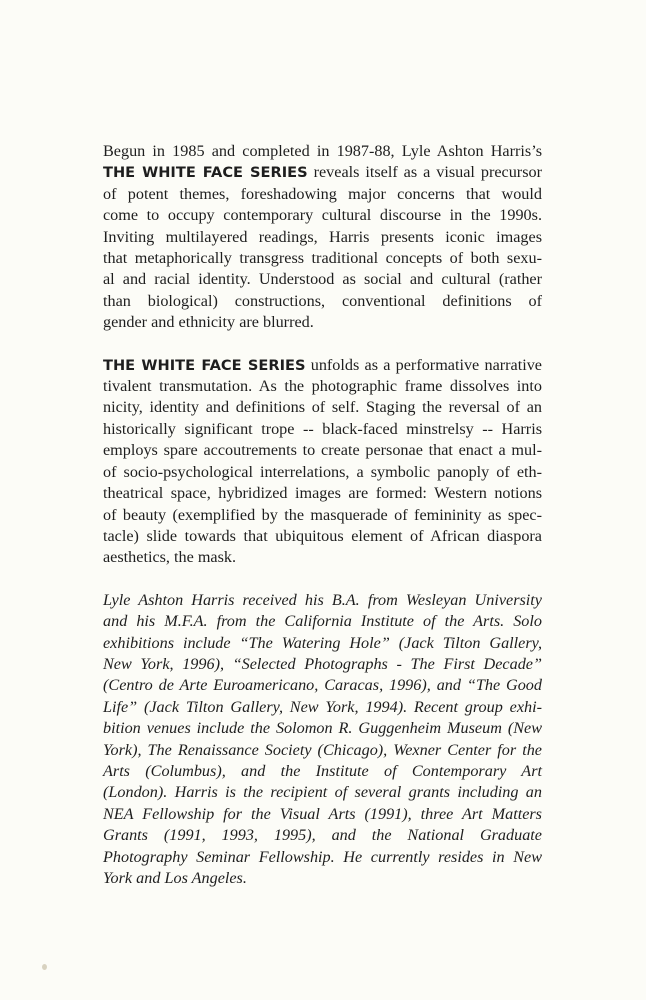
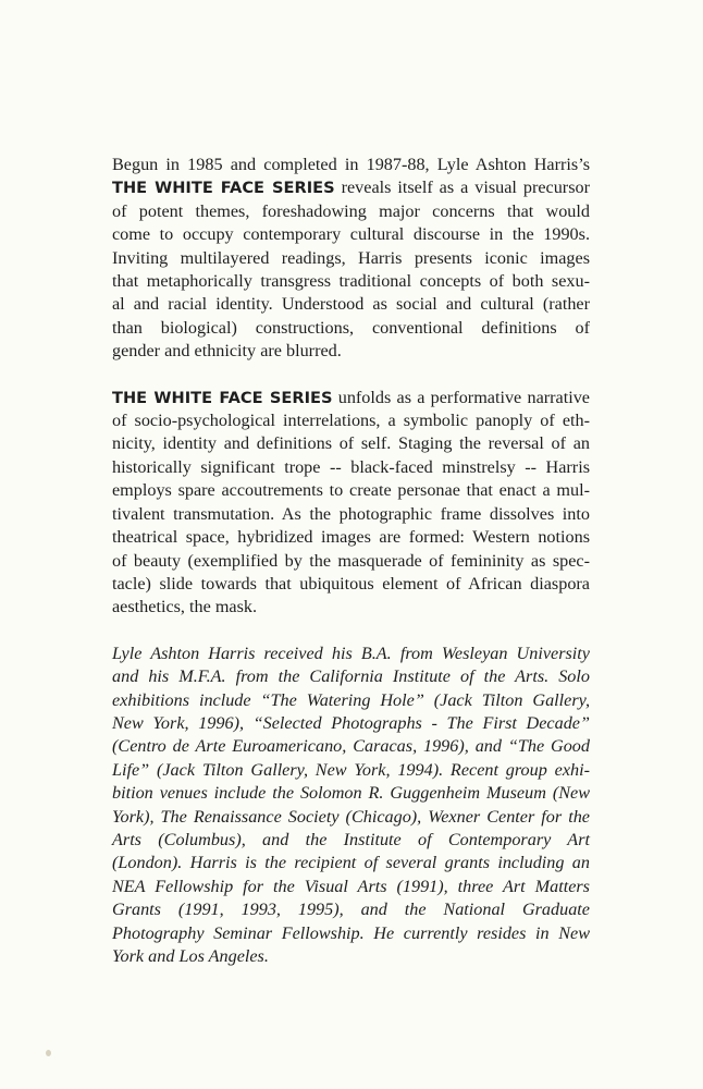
  Begun in 1985 and completed in 1987-88, Lyle Ashton Harris’s
  THE WHITE FACE SERIES reveals itself as a visual precursor
  of potent themes, foreshadowing major concerns that would
  come to occupy contemporary cultural discourse in the 1990s.
  Inviting multilayered readings, Harris presents iconic images
  that metaphorically transgress traditional concepts of both sexu-
  al and racial identity. Understood as social and cultural (rather
  than biological) constructions, conventional definitions of
  gender and ethnicity are blurred.
  THE WHITE FACE SERIES unfolds as a performative narrative
- tivalent transmutation. As the photographic frame dissolves into
+ of socio-psychological interrelations, a symbolic panoply of eth-
  nicity, identity and definitions of self. Staging the reversal of an
  historically significant trope -- black-faced minstrelsy -- Harris
  employs spare accoutrements to create personae that enact a mul-
- of socio-psychological interrelations, a symbolic panoply of eth-
+ tivalent transmutation. As the photographic frame dissolves into
  theatrical space, hybridized images are formed: Western notions
  of beauty (exemplified by the masquerade of femininity as spec-
  tacle) slide towards that ubiquitous element of African diaspora
  aesthetics, the mask.
  Lyle Ashton Harris received his B.A. from Wesleyan University
  and his M.F.A. from the California Institute of the Arts. Solo
  exhibitions include “The Watering Hole” (Jack Tilton Gallery,
  New York, 1996), “Selected Photographs - The First Decade”
  (Centro de Arte Euroamericano, Caracas, 1996), and “The Good
  Life” (Jack Tilton Gallery, New York, 1994). Recent group exhi-
  bition venues include the Solomon R. Guggenheim Museum (New
  York), The Renaissance Society (Chicago), Wexner Center for the
  Arts (Columbus), and the Institute of Contemporary Art
  (London). Harris is the recipient of several grants including an
  NEA Fellowship for the Visual Arts (1991), three Art Matters
  Grants (1991, 1993, 1995), and the National Graduate
  Photography Seminar Fellowship. He currently resides in New
  York and Los Angeles.
